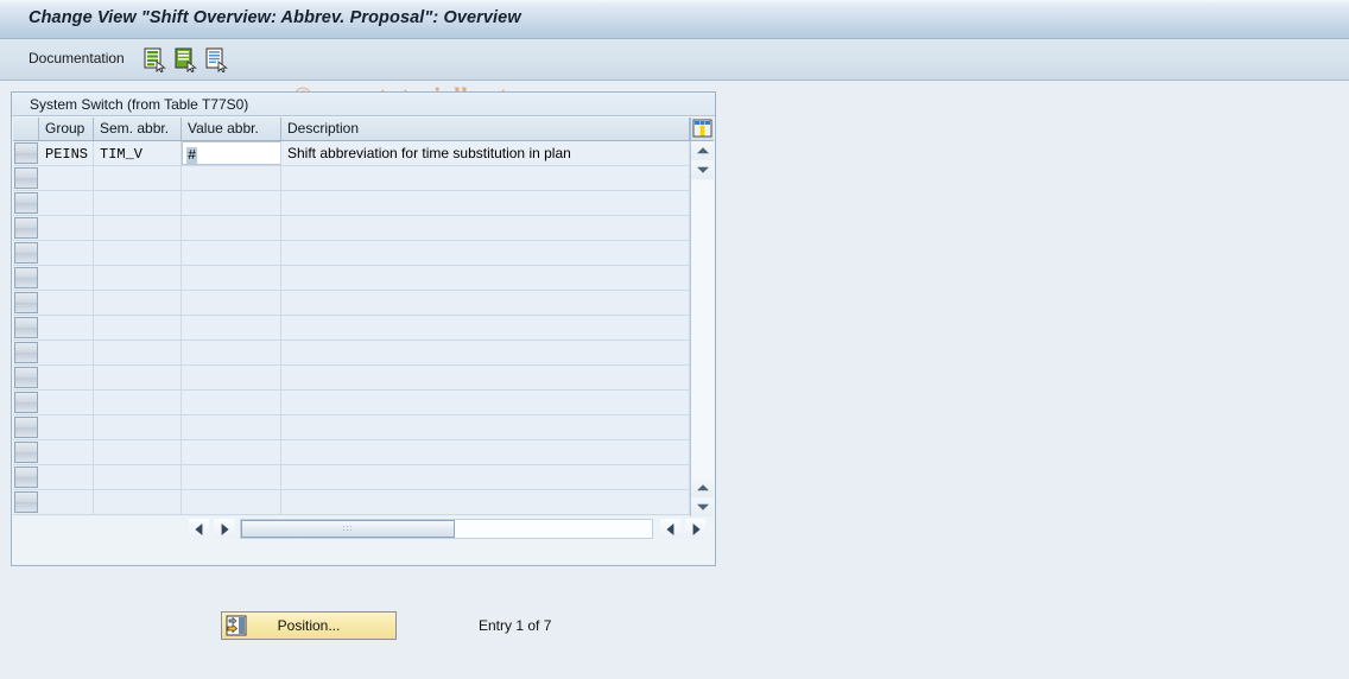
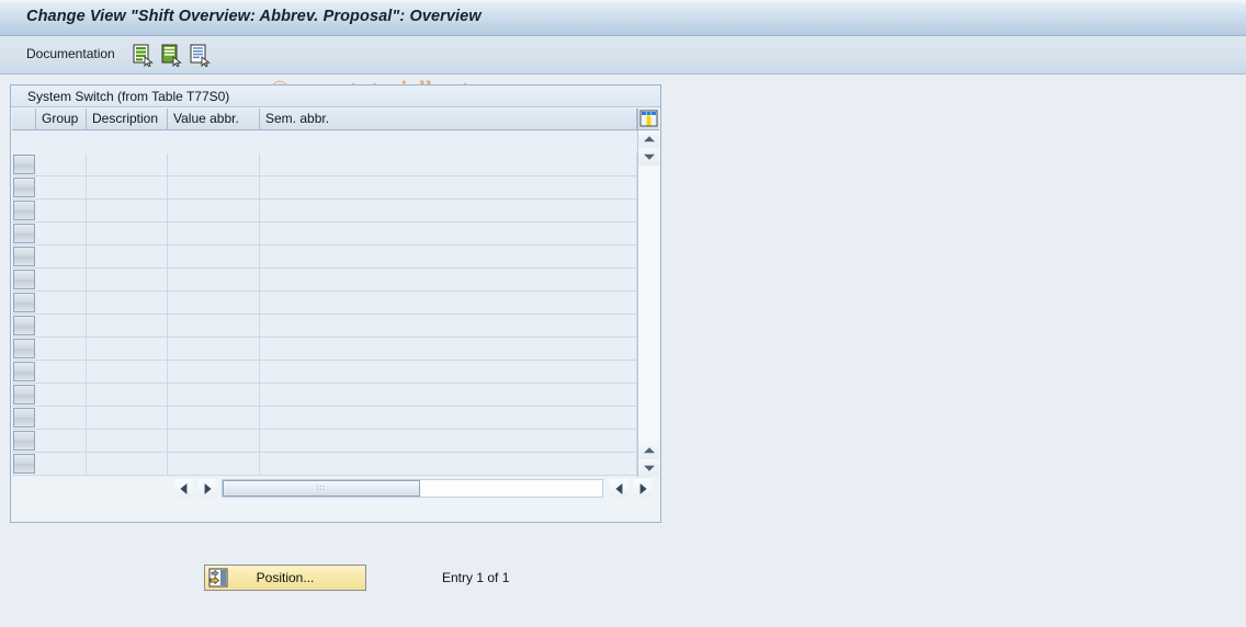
  Change View "Shift Overview: Abbrev. Proposal": Overview
  Documentation
  System Switch (from Table T77S0)
  Group
- Sem. abbr.
+ Description
  Value abbr.
- Description
+ Sem. abbr.
- PEINS
- TIM_V
- #
- Shift abbreviation for time substitution in plan
  Position...
- Entry 1 of 7
+ Entry 1 of 1
